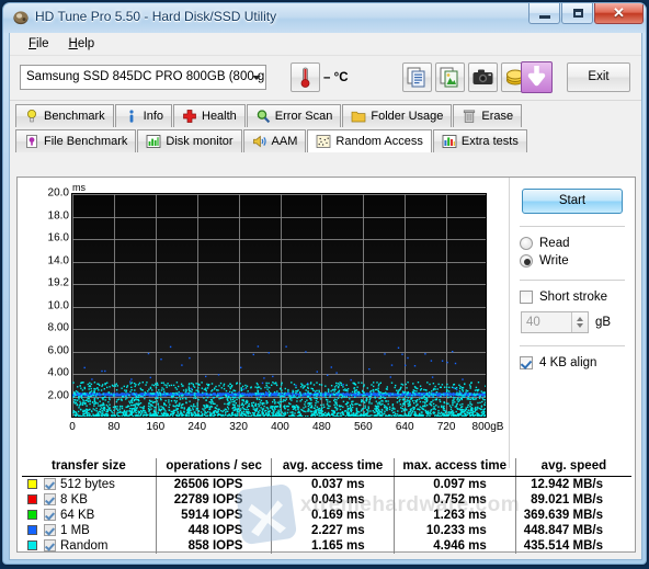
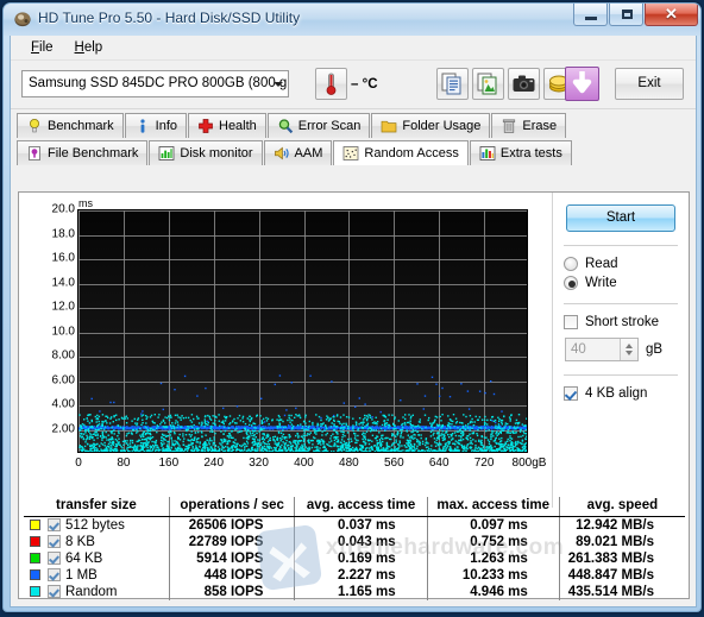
  HD Tune Pro 5.50 - Hard Disk/SSD Utility
  ✕
  File
  Help
  Samsung SSD 845DC PRO 800GB (800 g
  – °C
  Exit
  Benchmark
  Info
  Health
  Error Scan
  Folder Usage
  Erase
  File Benchmark
  Disk monitor
  AAM
  Random Access
  Extra tests
  ms
  20.0
  18.0
  16.0
  14.0
- 19.2
+ 12.0
  10.0
  8.00
  6.00
  4.00
  2.00
  0
  80
  160
  240
  320
  400
  480
  560
  640
  720
  800gB
  Start
  Read
  Write
  Short stroke
  40
  gB
  4 KB align
  transfer size	operations / sec	avg. access time	max. access time	avg. speed
  512 bytes	26506 IOPS	0.037 ms	0.097 ms	12.942 MB/s
  8 KB	22789 IOPS	0.043 ms	0.752 ms	89.021 MB/s
- 64 KB	5914 IOPS	0.169 ms	1.263 ms	369.639 MB/s
+ 64 KB	5914 IOPS	0.169 ms	1.263 ms	261.383 MB/s
  1 MB	448 IOPS	2.227 ms	10.233 ms	448.847 MB/s
  Random	858 IOPS	1.165 ms	4.946 ms	435.514 MB/s
  xtremehardware.com
